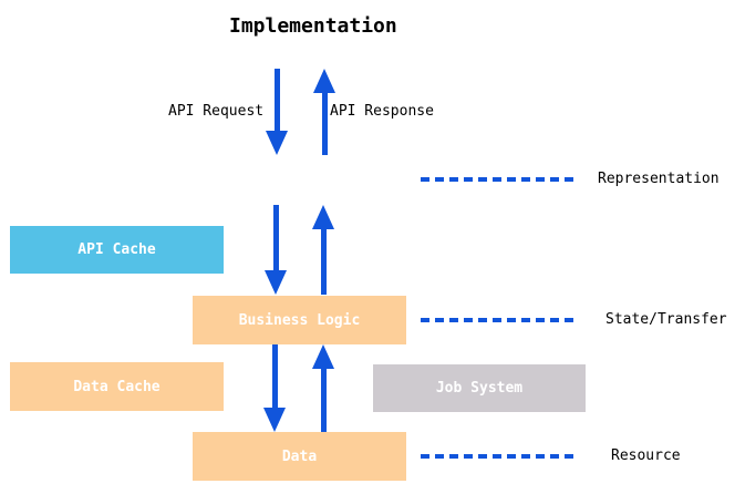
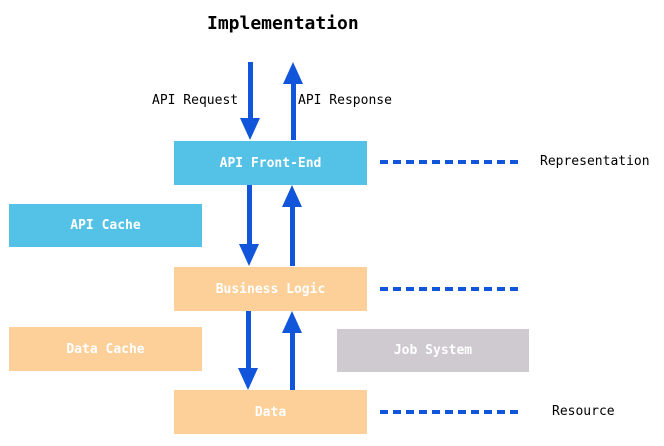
  Implementation
  API Request
  API Response
+ API Front-End
  Representation
  API Cache
  Business Logic
- State/Transfer
  Data Cache
  Job System
  Data
  Resource
